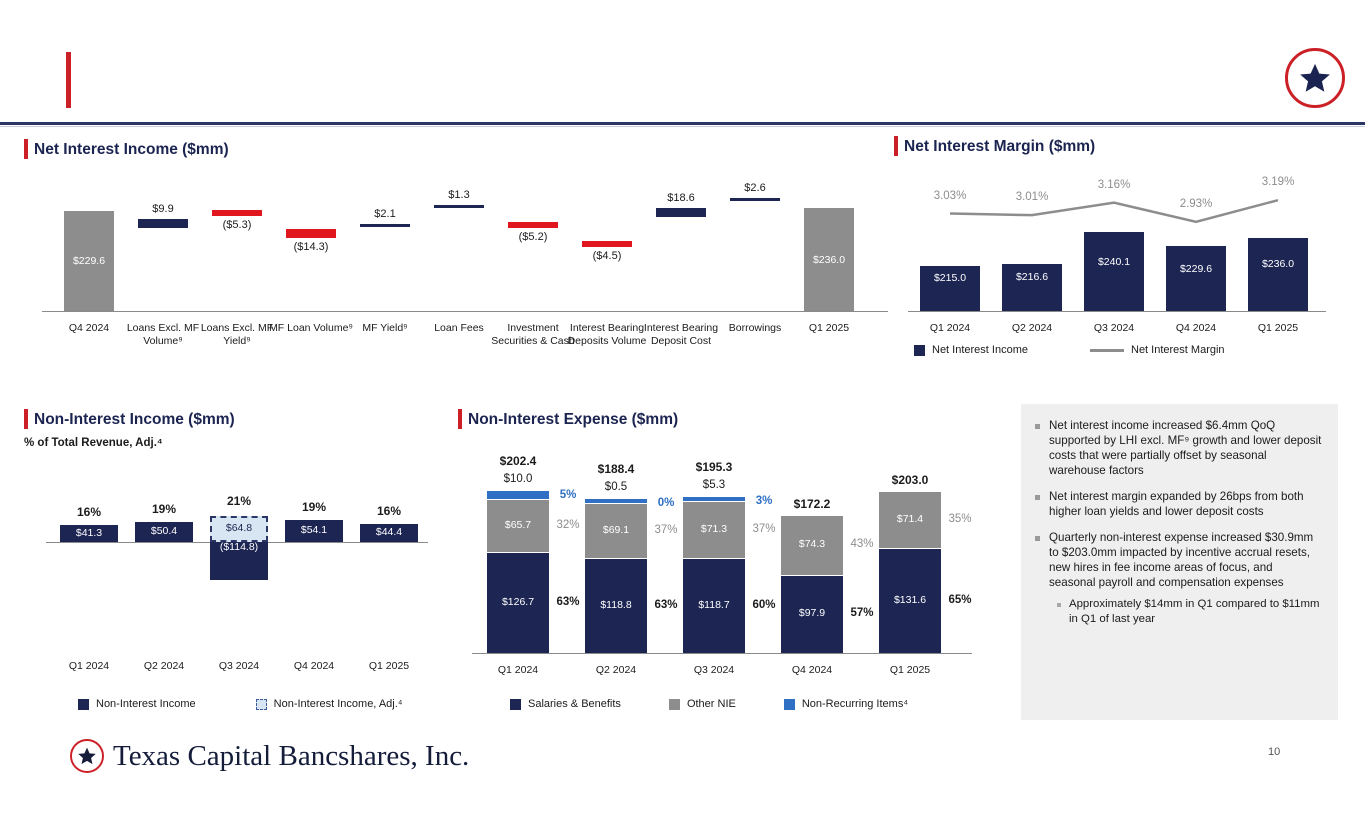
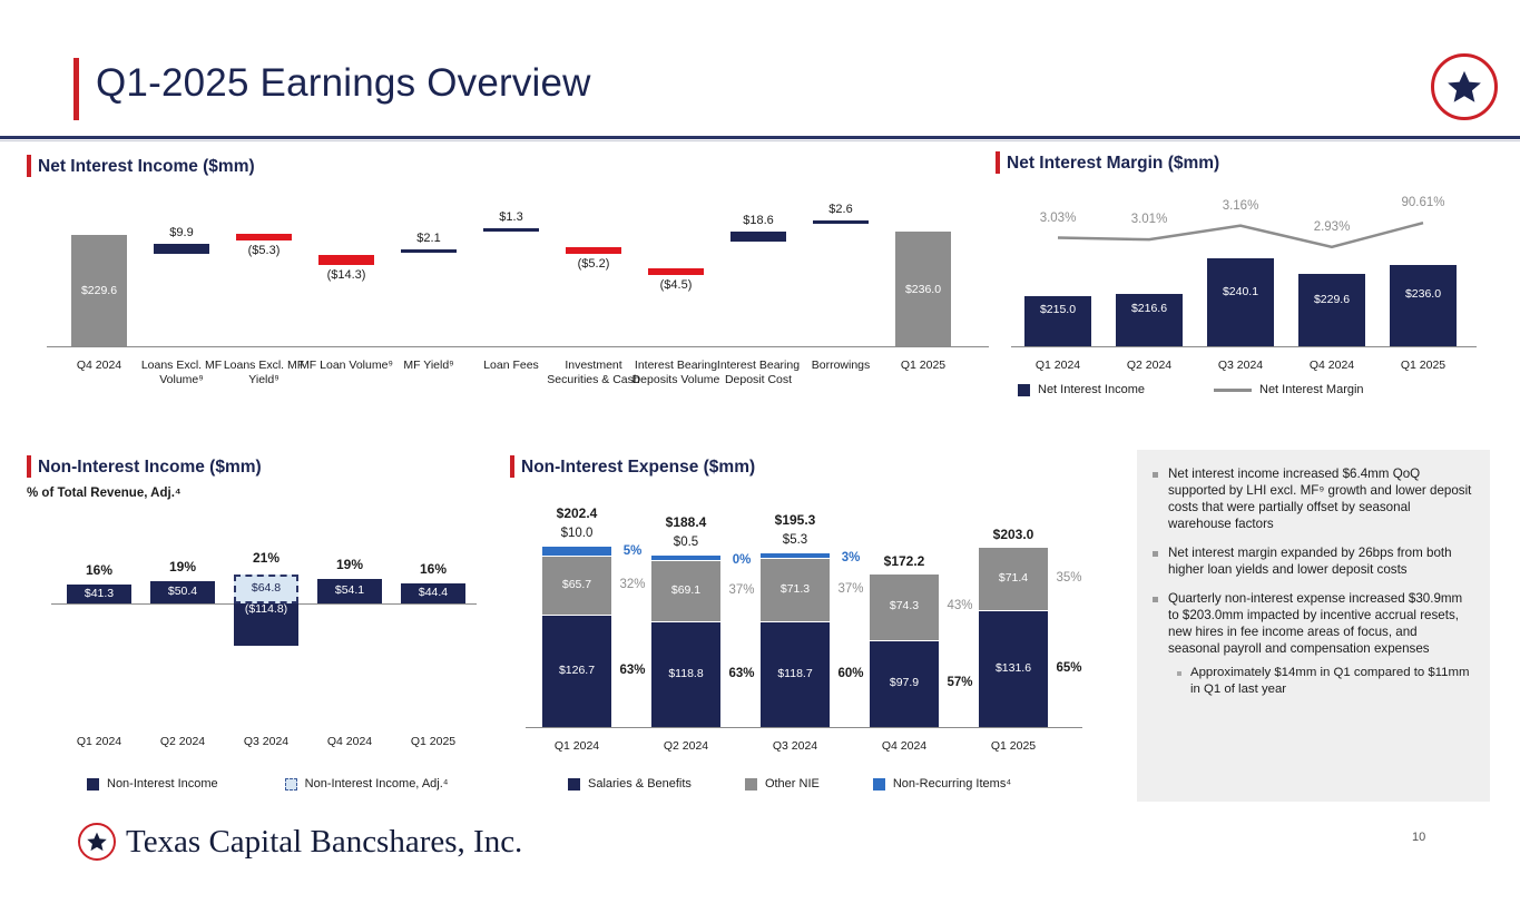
+ Q1-2025 Earnings Overview
  Net Interest Income ($mm)
  $229.6
  Q4 2024
  $9.9
  Loans Excl. MF Volume⁹
  ($5.3)
  Loans Excl. MF Yield⁹
  ($14.3)
  MF Loan Volume⁹
  $2.1
  MF Yield⁹
  $1.3
  Loan Fees
  ($5.2)
  Investment Securities & Cash
  ($4.5)
  Interest Bearing Deposits Volume
  $18.6
  Interest Bearing Deposit Cost
  $2.6
  Borrowings
  $236.0
  Q1 2025
  Net Interest Margin ($mm)
  $215.0
  $216.6
  $240.1
  $229.6
  $236.0
  3.03%
  3.01%
  3.16%
  2.93%
- 3.19%
+ 90.61%
  Q1 2024
  Q2 2024
  Q3 2024
  Q4 2024
  Q1 2025
  Net Interest Income
  Net Interest Margin
  Non-Interest Income ($mm)
  % of Total Revenue, Adj.⁴
  $41.3
  16%
  Q1 2024
  $50.4
  19%
  Q2 2024
  ($114.8)
  $64.8
  21%
  Q3 2024
  $54.1
  19%
  Q4 2024
  $44.4
  16%
  Q1 2025
  Non-Interest Income
  Non-Interest Income, Adj.⁴
  Non-Interest Expense ($mm)
  $126.7
  63%
  $65.7
  32%
  $10.0
  5%
  $202.4
  Q1 2024
  $118.8
  63%
  $69.1
  37%
  $0.5
  0%
  $188.4
  Q2 2024
  $118.7
  60%
  $71.3
  37%
  $5.3
  3%
  $195.3
  Q3 2024
  $97.9
  57%
  $74.3
  43%
  $172.2
  Q4 2024
  $131.6
  65%
  $71.4
  35%
  $203.0
  Q1 2025
  Salaries & Benefits
  Other NIE
  Non-Recurring Items⁴
  Net interest income increased $6.4mm QoQ supported by LHI excl. MF⁹ growth and lower deposit costs that were partially offset by seasonal warehouse factors
  Net interest margin expanded by 26bps from both higher loan yields and lower deposit costs
  Quarterly non-interest expense increased $30.9mm to $203.0mm impacted by incentive accrual resets, new hires in fee income areas of focus, and seasonal payroll and compensation expenses
  Approximately $14mm in Q1 compared to $11mm in Q1 of last year
  Texas Capital Bancshares, Inc.
  10
